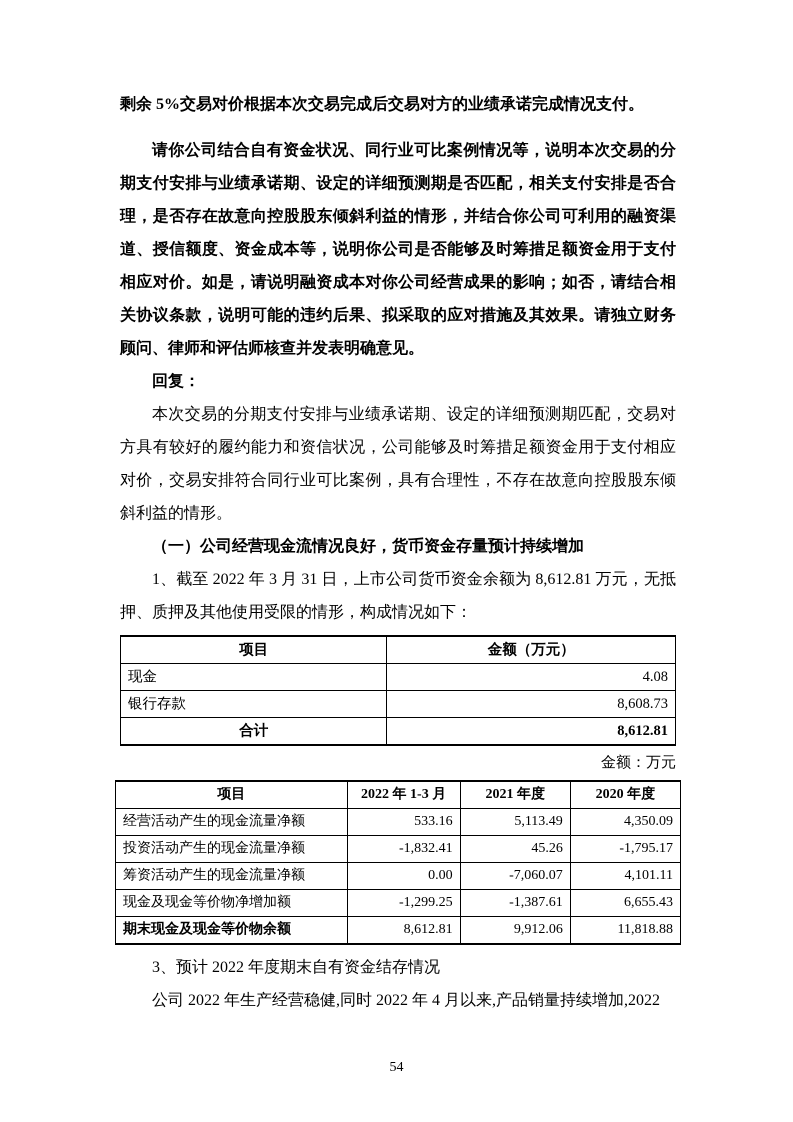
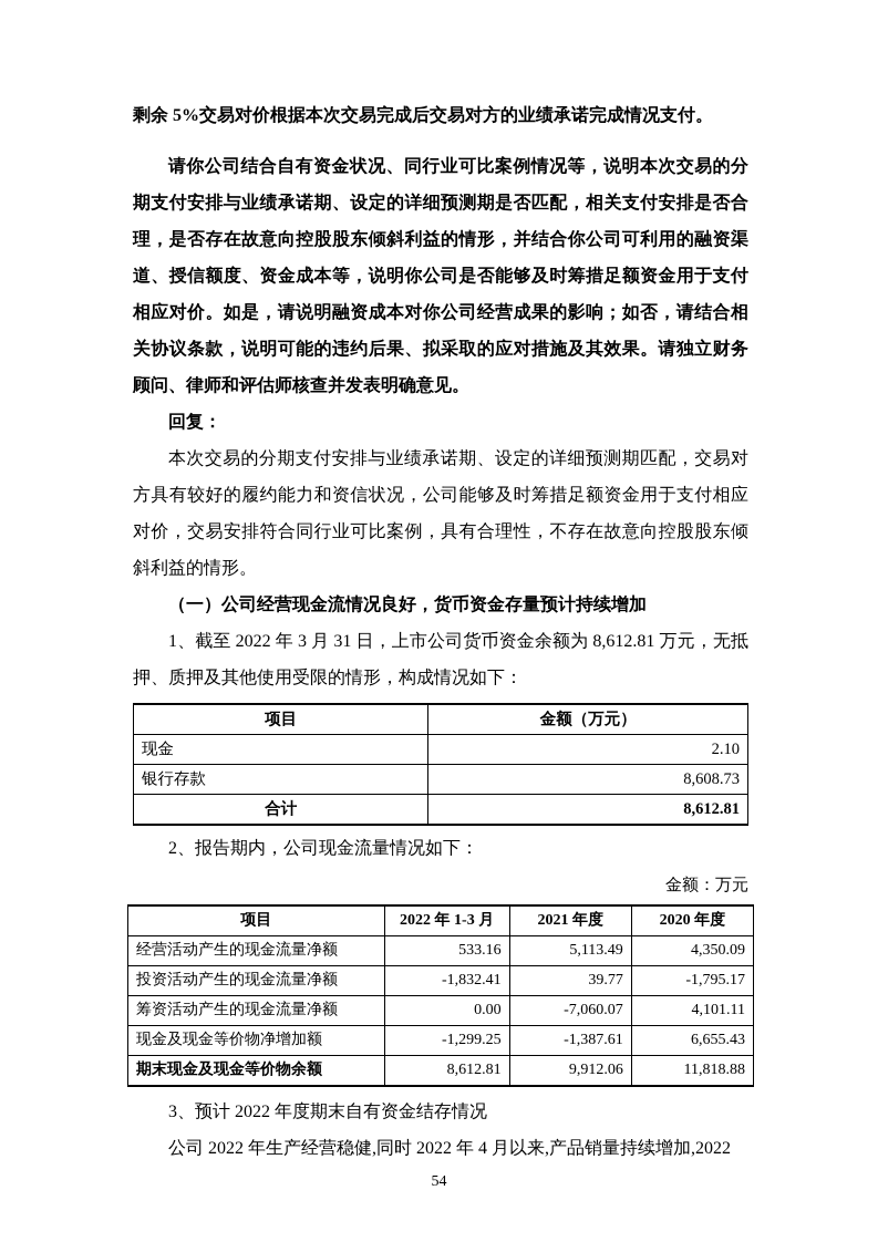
  剩余 5%交易对价根据本次交易完成后交易对方的业绩承诺完成情况支付。
  请你公司结合自有资金状况、同行业可比案例情况等，说明本次交易的分期支付安排与业绩承诺期、设定的详细预测期是否匹配，相关支付安排是否合理，是否存在故意向控股股东倾斜利益的情形，并结合你公司可利用的融资渠道、授信额度、资金成本等，说明你公司是否能够及时筹措足额资金用于支付相应对价。如是，请说明融资成本对你公司经营成果的影响；如否，请结合相关协议条款，说明可能的违约后果、拟采取的应对措施及其效果。请独立财务顾问、律师和评估师核查并发表明确意见。
  回复：
  本次交易的分期支付安排与业绩承诺期、设定的详细预测期匹配，交易对方具有较好的履约能力和资信状况，公司能够及时筹措足额资金用于支付相应对价，交易安排符合同行业可比案例，具有合理性，不存在故意向控股股东倾斜利益的情形。
  （一）公司经营现金流情况良好，货币资金存量预计持续增加
  1、截至 2022 年 3 月 31 日，上市公司货币资金余额为 8,612.81 万元，无抵押、质押及其他使用受限的情形，构成情况如下：
  项目	金额（万元）
- 现金	4.08
+ 现金	2.10
  银行存款	8,608.73
  合计	8,612.81
+ 2、报告期内，公司现金流量情况如下：
  金额：万元
  项目	2022 年 1-3 月	2021 年度	2020 年度
  经营活动产生的现金流量净额	533.16	5,113.49	4,350.09
- 投资活动产生的现金流量净额	-1,832.41	45.26	-1,795.17
+ 投资活动产生的现金流量净额	-1,832.41	39.77	-1,795.17
  筹资活动产生的现金流量净额	0.00	-7,060.07	4,101.11
  现金及现金等价物净增加额	-1,299.25	-1,387.61	6,655.43
  期末现金及现金等价物余额	8,612.81	9,912.06	11,818.88
  3、预计 2022 年度期末自有资金结存情况
  公司 2022 年生产经营稳健,同时 2022 年 4 月以来,产品销量持续增加,2022
  54
